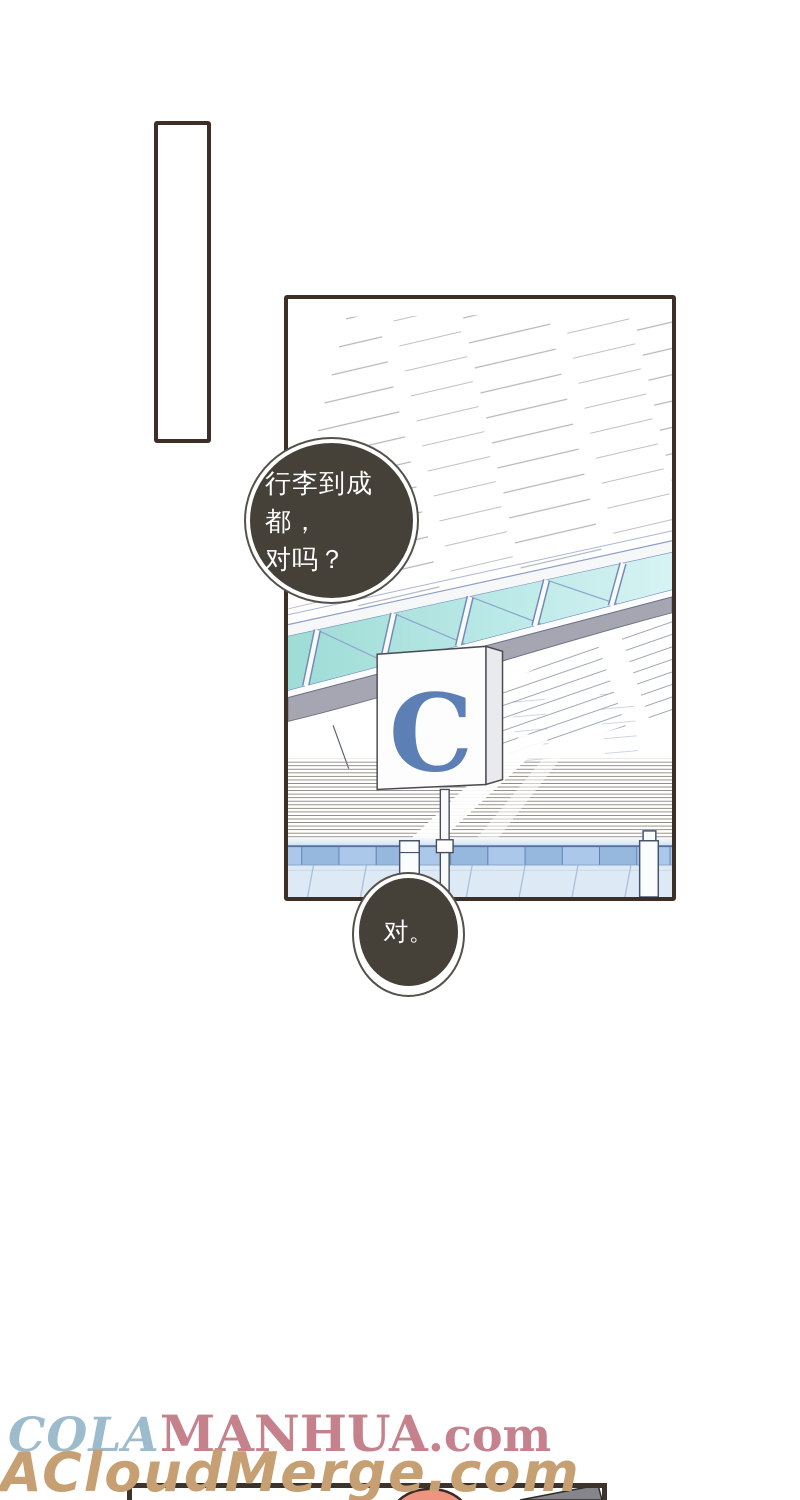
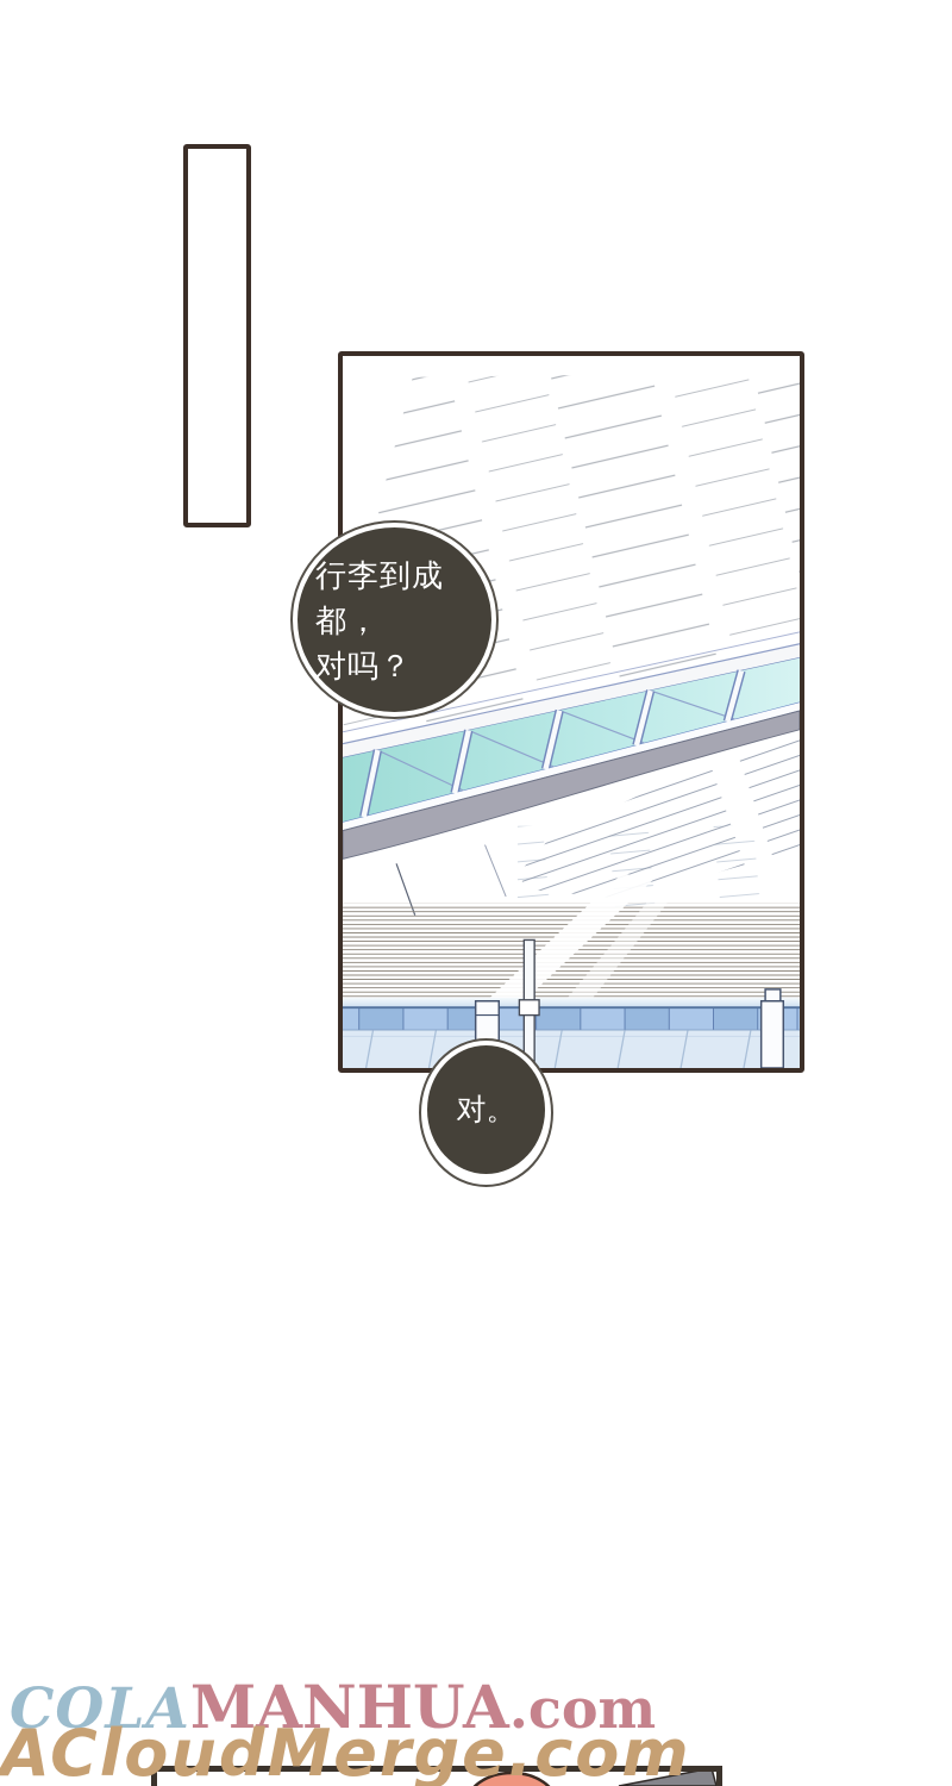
- C
  行李到成都，
  对吗？
  对。
  COLAMANHUA.com
  ACloudMerge.com
